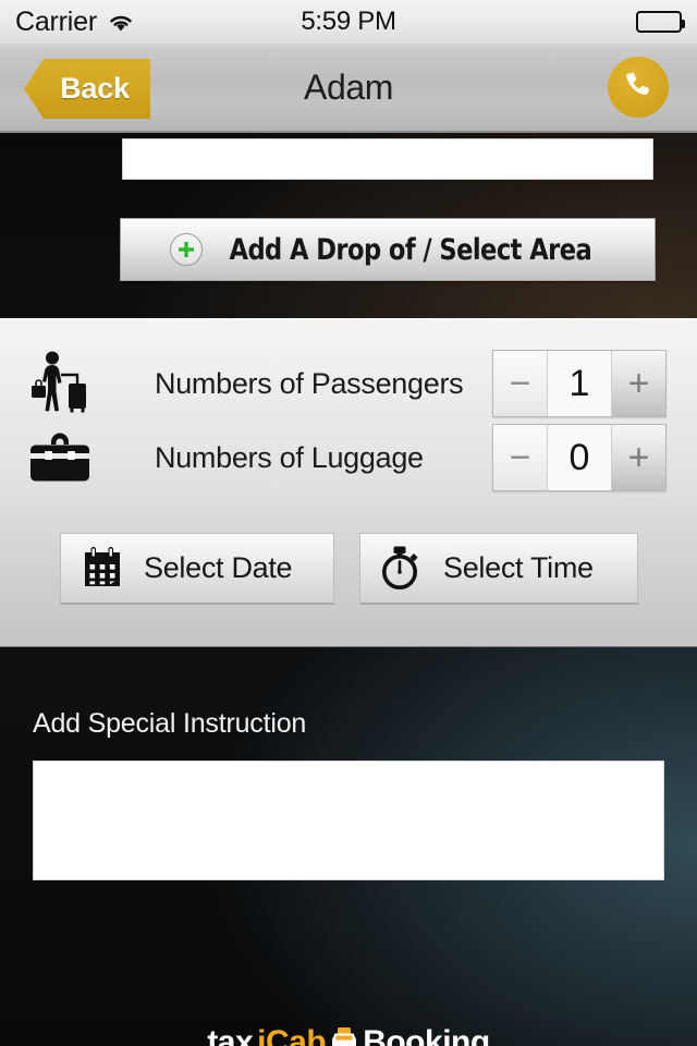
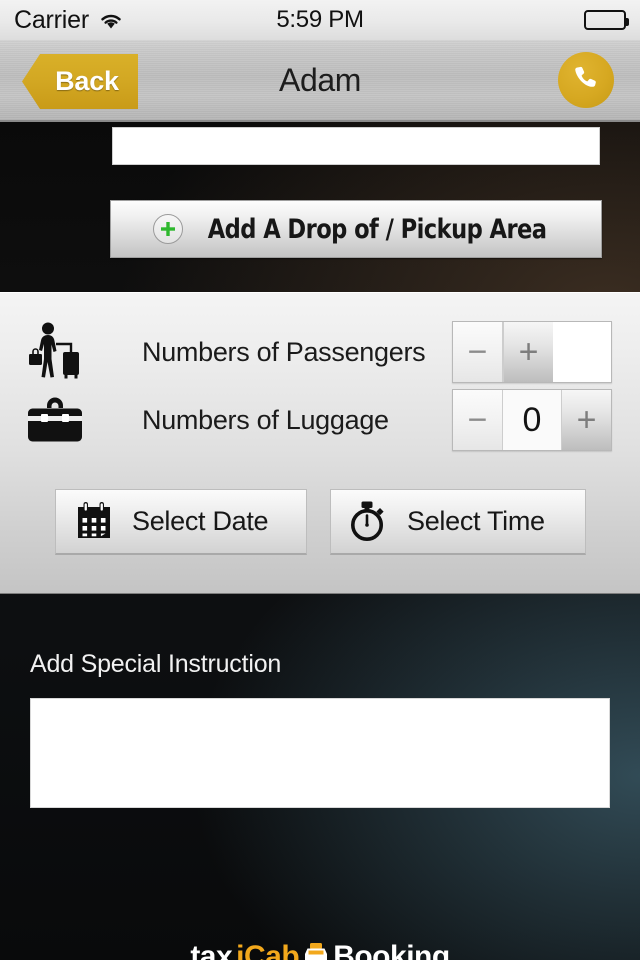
  Carrier
  5:59 PM
  Back
  Adam
- Add A Drop of / Select Area
+ Add A Drop of / Pickup Area
  Numbers of Passengers
  −
- 1
  +
  Numbers of Luggage
  −
  0
  +
  Select Date
  Select Time
  Add Special Instruction
  tax
  iCab
  Booking
